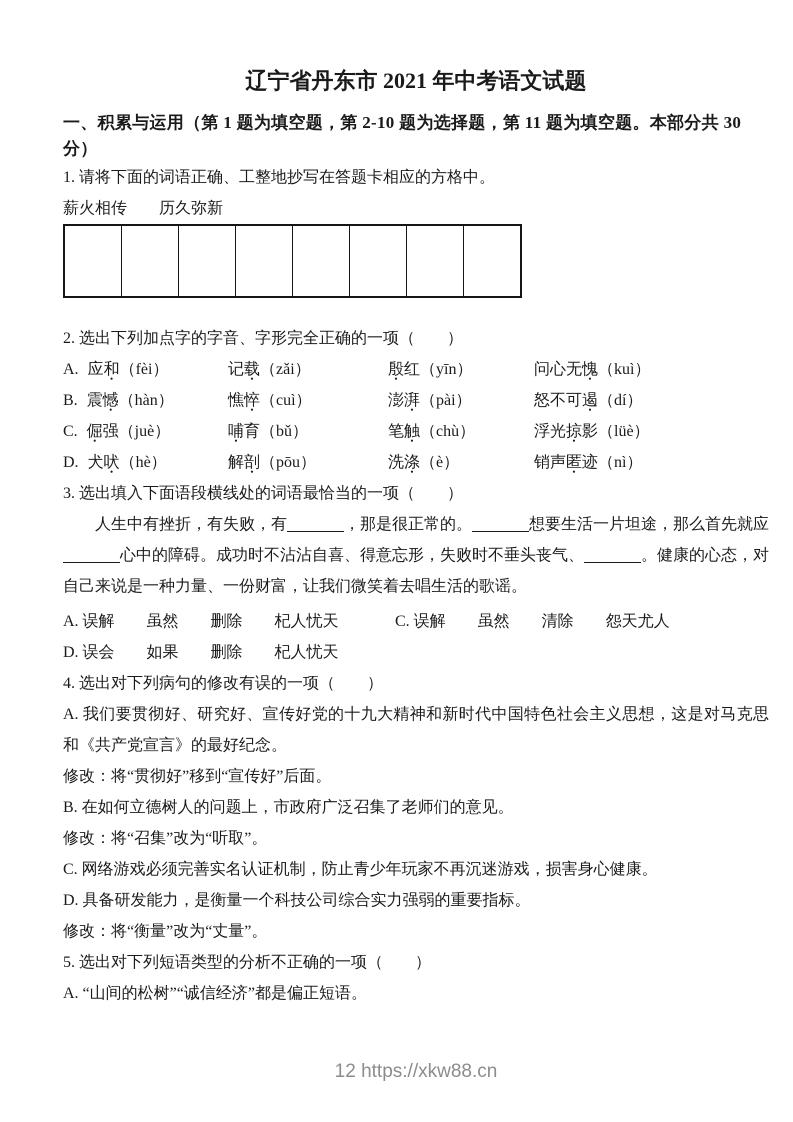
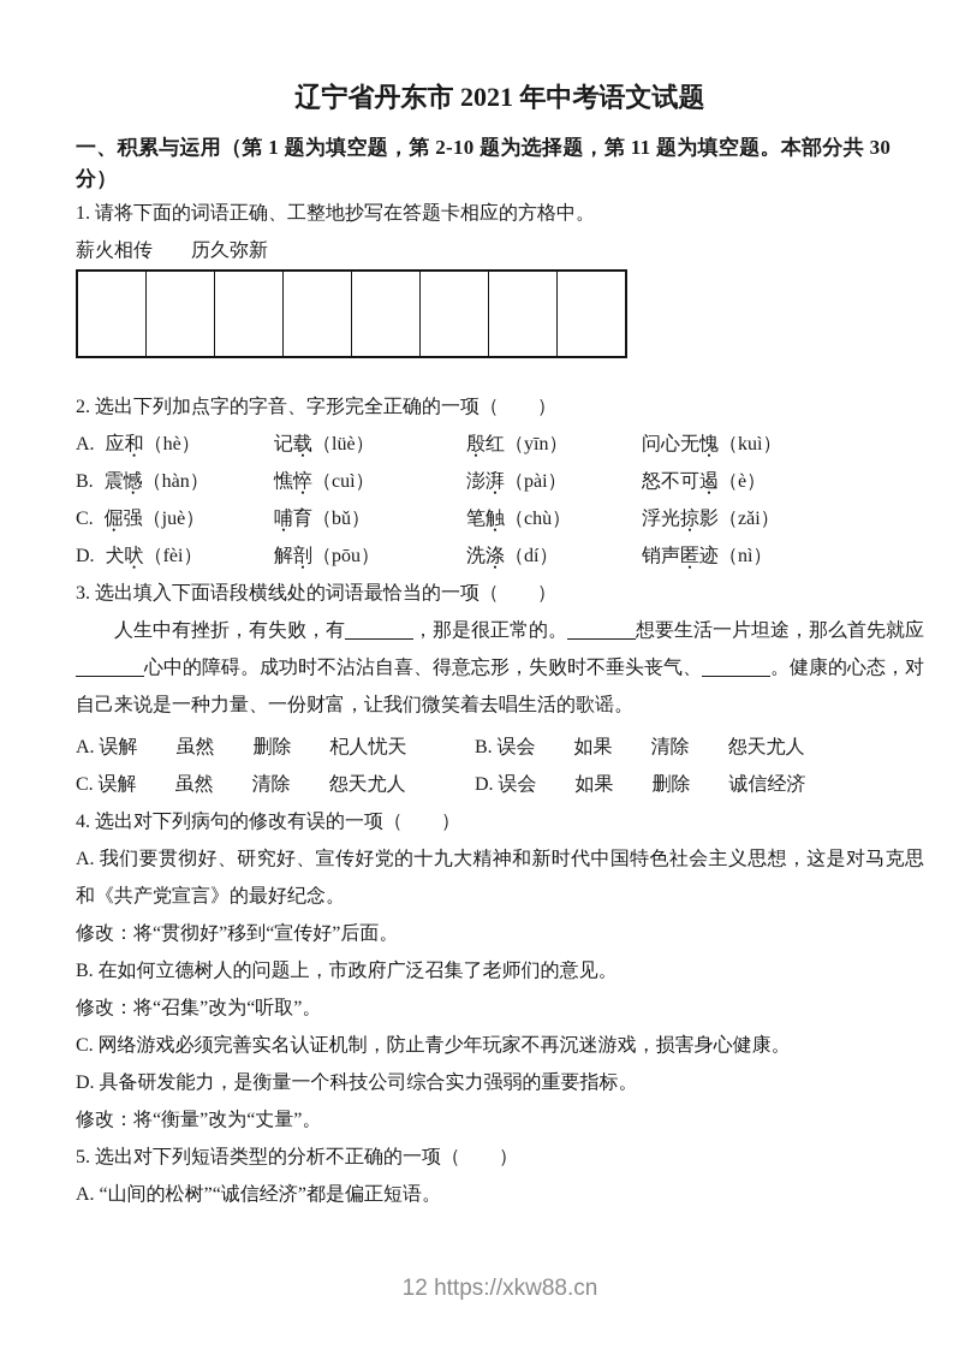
  辽宁省丹东市 2021 年中考语文试题
  一、积累与运用（第 1 题为填空题，第 2-10 题为选择题，第 11 题为填空题。本部分共 30 分）
  1. 请将下面的词语正确、工整地抄写在答题卡相应的方格中。
  薪火相传 历久弥新
  2. 选出下列加点字的字音、字形完全正确的一项（ ）
- A. 应和（fèi）
+ A. 应和（hè）
- 记载（zǎi）
+ 记载（lüè）
  殷红（yīn）
  问心无愧（kuì）
  B. 震憾（hàn）
  憔悴（cuì）
  澎湃（pài）
- 怒不可遏（dí）
+ 怒不可遏（è）
  C. 倔强（juè）
  哺育（bǔ）
  笔触（chù）
- 浮光掠影（lüè）
+ 浮光掠影（zǎi）
- D. 犬吠（hè）
+ D. 犬吠（fèi）
  解剖（pōu）
- 洗涤（è）
+ 洗涤（dí）
  销声匿迹（nì）
  3. 选出填入下面语段横线处的词语最恰当的一项（ ）
  人生中有挫折，有失败，有 ，那是很正常的。 想要生活一片坦途，那么首先就应心中的障碍。成功时不沾沾自喜、得意忘形，失败时不垂头丧气、 。健康的心态，对自己来说是一种力量、一份财富，让我们微笑着去唱生活的歌谣。
  A. 误解 虽然 删除 杞人忧天
+ B. 误会 如果 清除 怨天尤人
  C. 误解 虽然 清除 怨天尤人
- D. 误会 如果 删除 杞人忧天
+ D. 误会 如果 删除 诚信经济
  4. 选出对下列病句的修改有误的一项（ ）
  A. 我们要贯彻好、研究好、宣传好党的十九大精神和新时代中国特色社会主义思想，这是对马克思和《共产党宣言》的最好纪念。
  修改：将“贯彻好”移到“宣传好”后面。
  B. 在如何立德树人的问题上，市政府广泛召集了老师们的意见。
  修改：将“召集”改为“听取”。
  C. 网络游戏必须完善实名认证机制，防止青少年玩家不再沉迷游戏，损害身心健康。
  D. 具备研发能力，是衡量一个科技公司综合实力强弱的重要指标。
  修改：将“衡量”改为“丈量”。
  5. 选出对下列短语类型的分析不正确的一项（ ）
  A. “山间的松树”“诚信经济”都是偏正短语。
  12 https://xkw88.cn
